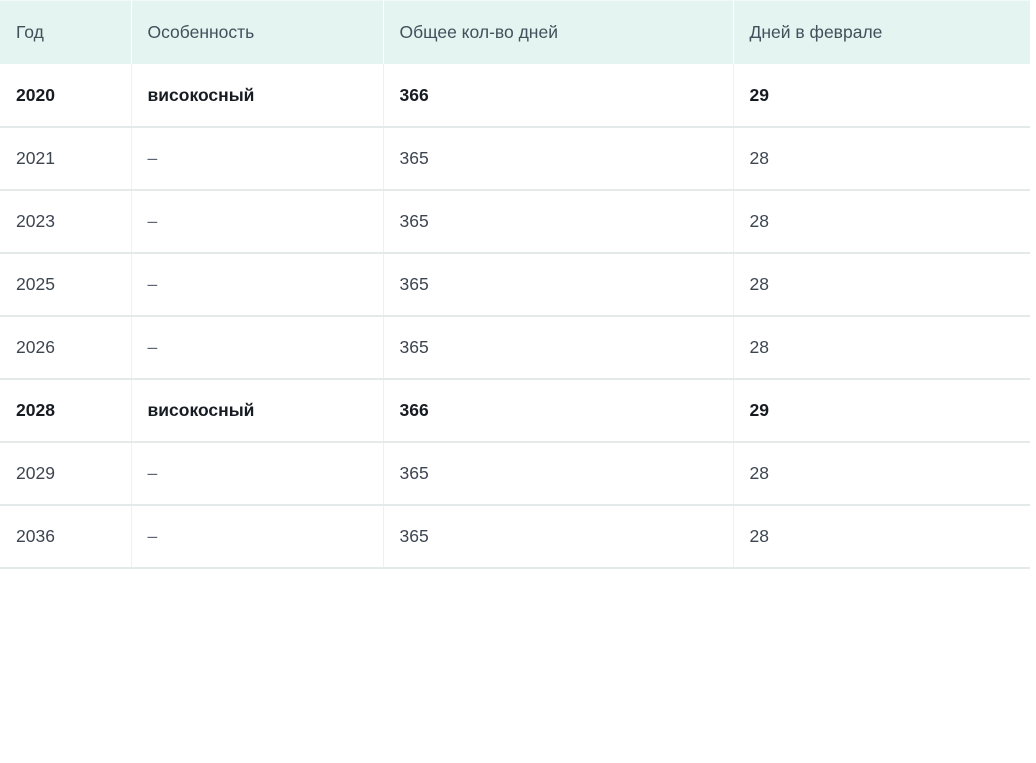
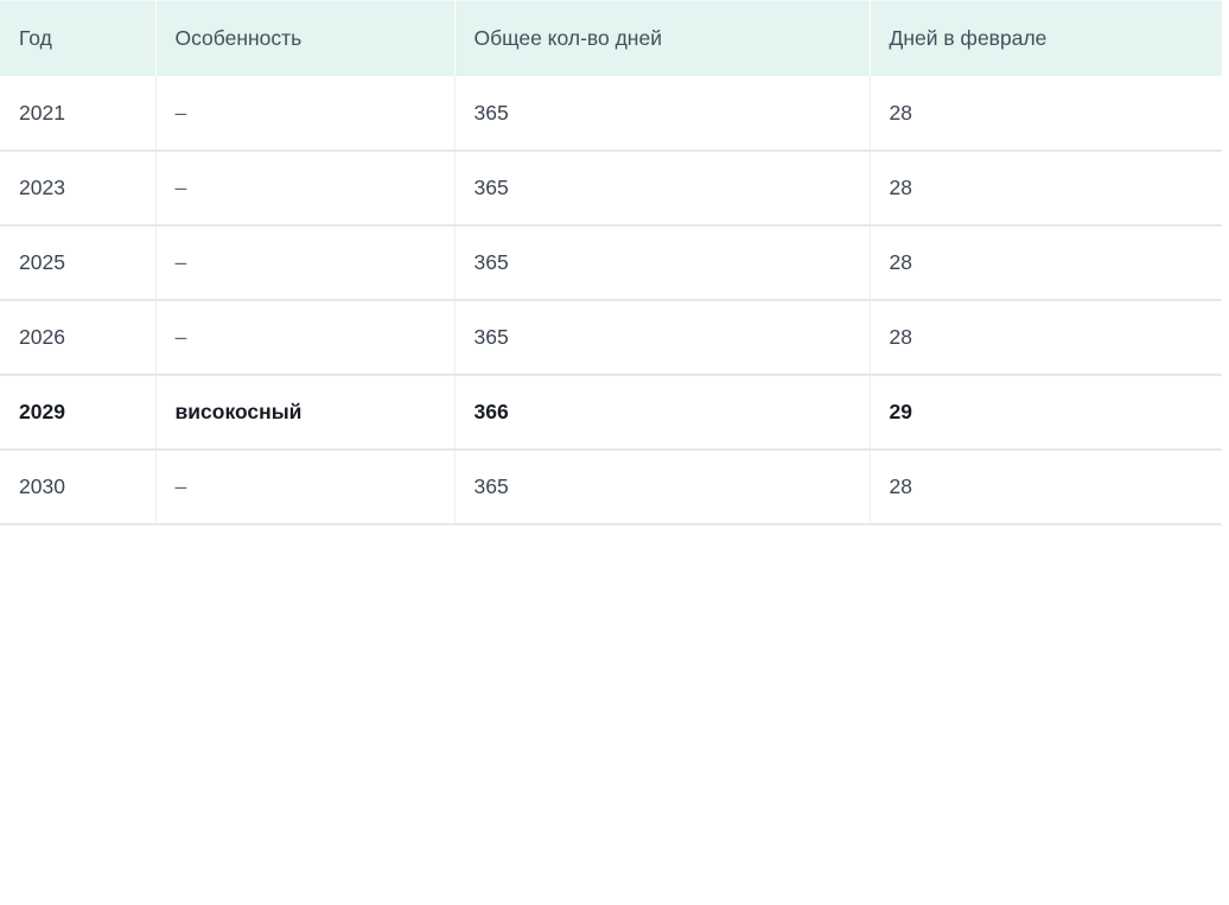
  Год	Особенность	Общее кол-во дней	Дней в феврале
- 2020	високосный	366	29
  2021	–	365	28
  2023	–	365	28
  2025	–	365	28
  2026	–	365	28
- 2028	високосный	366	29
+ 2029	високосный	366	29
- 2029	–	365	28
- 2036	–	365	28
+ 2030	–	365	28
